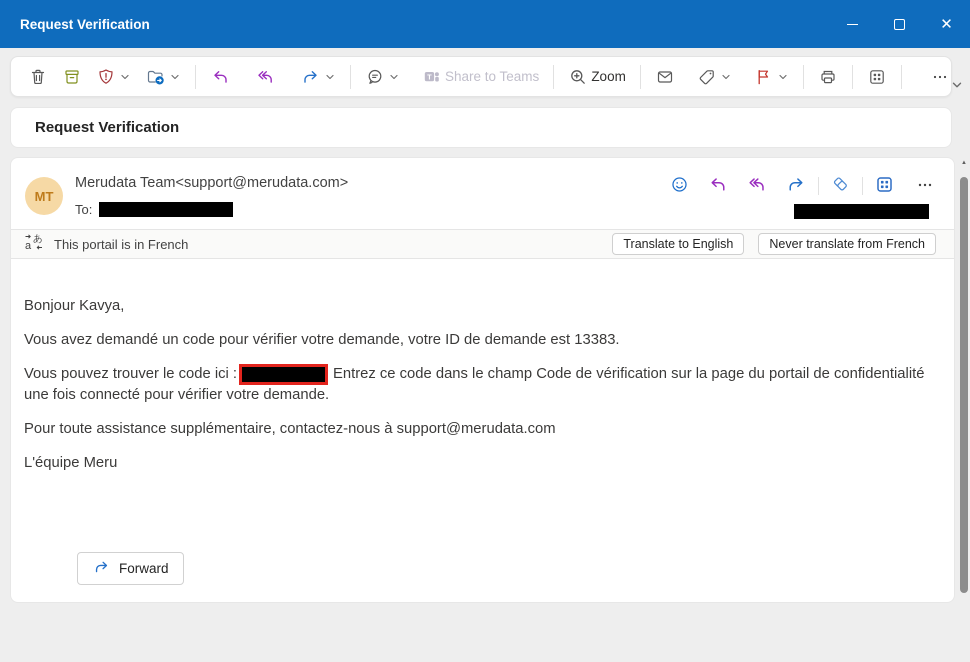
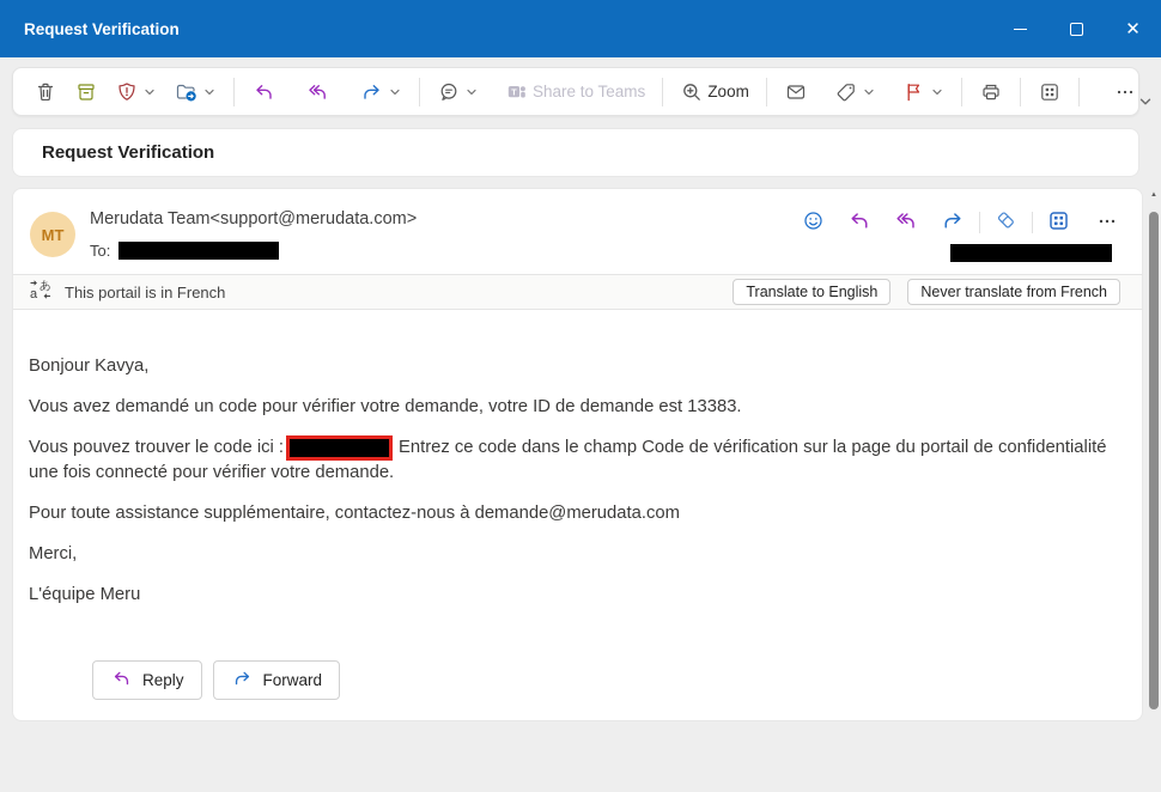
  Request Verification
  ✕
  T
  Share to Teams
  Zoom
  Request Verification
  MT
  Merudata Team<support@merudata.com>
  To:
  a
  あ
  This portail is in French
  Translate to English
  Never translate from French
  Bonjour Kavya,
  Vous avez demandé un code pour vérifier votre demande, votre ID de demande est 13383.
  Vous pouvez trouver le code ici : Entrez ce code dans le champ Code de vérification sur la page du portail de confidentialité une fois connecté pour vérifier votre demande.
- Pour toute assistance supplémentaire, contactez-nous à support@merudata.com
+ Pour toute assistance supplémentaire, contactez-nous à demande@merudata.com
+ Merci,
  L'équipe Meru
+ Reply
  Forward
